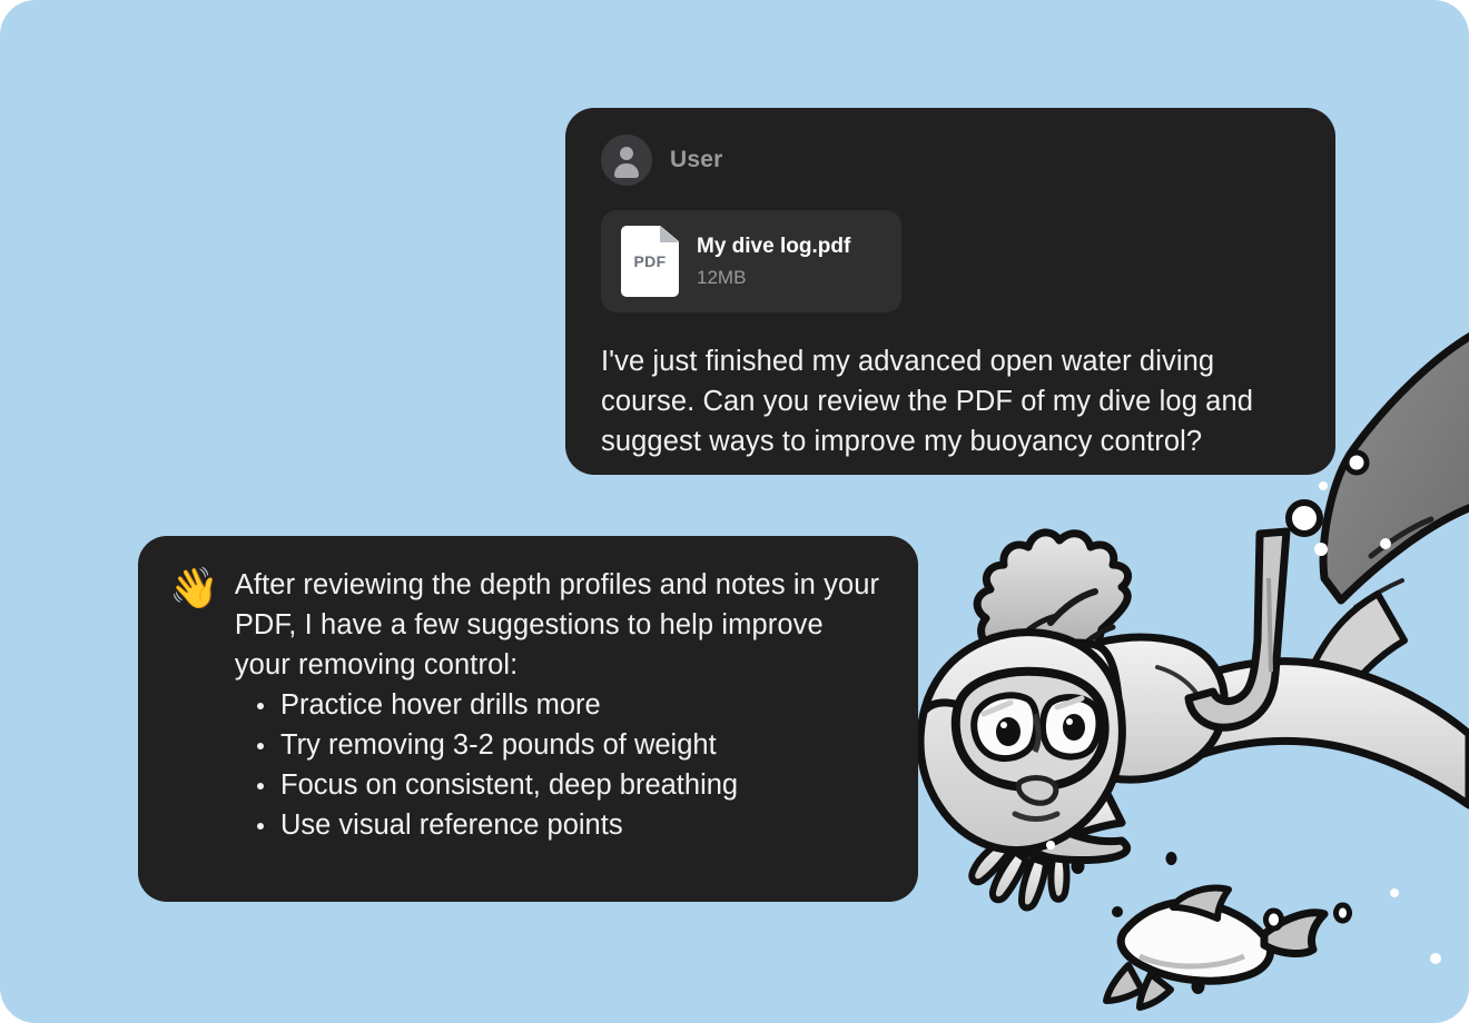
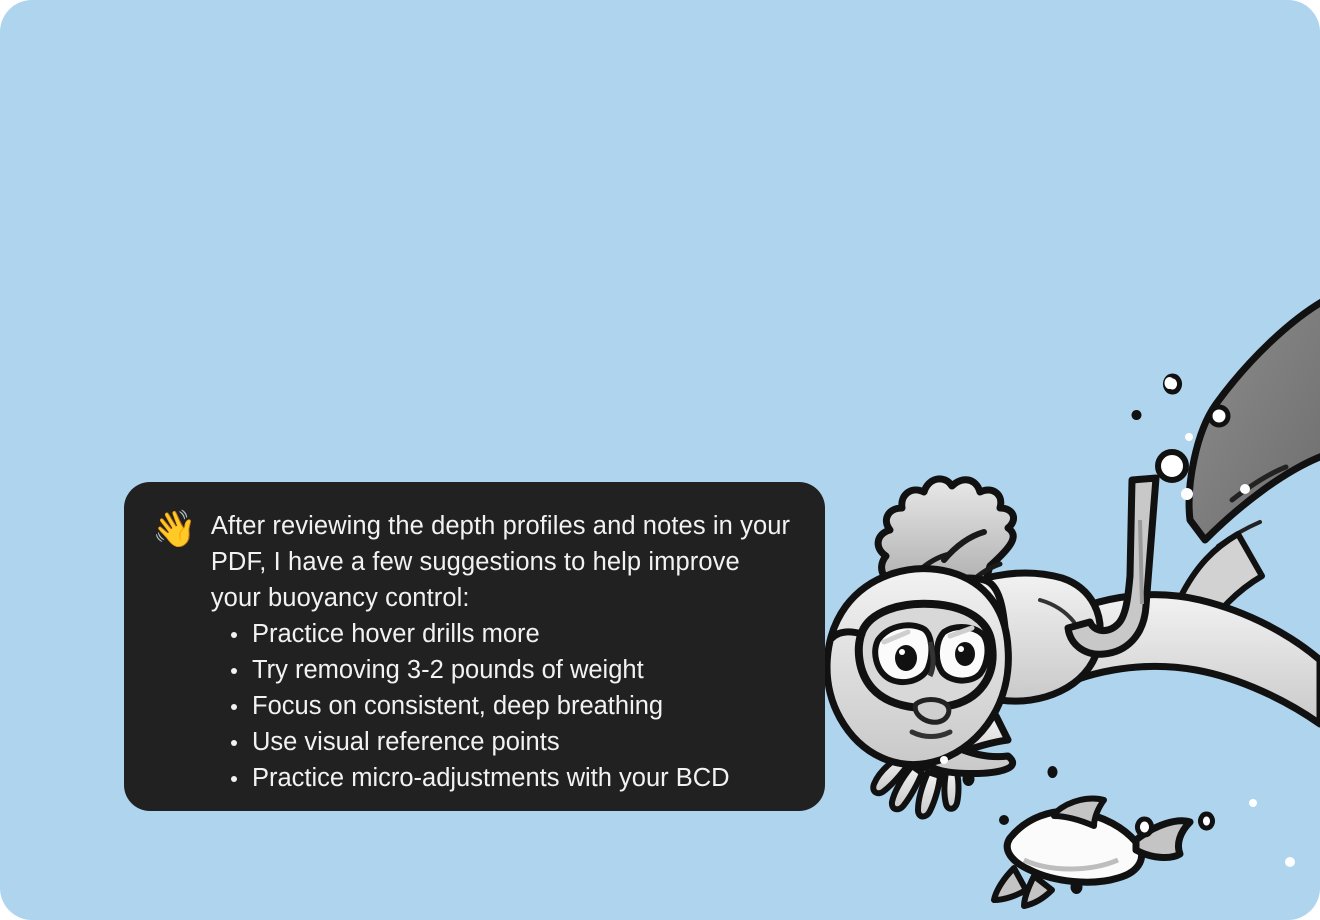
- User
- PDF
- My dive log.pdf
- 12MB
- I've just finished my advanced open water diving course. Can you review the PDF of my dive log and suggest ways to improve my buoyancy control?
  👋
- After reviewing the depth profiles and notes in your PDF, I have a few suggestions to help improve your removing control:
+ After reviewing the depth profiles and notes in your PDF, I have a few suggestions to help improve your buoyancy control:
  Practice hover drills more
  Try removing 3-2 pounds of weight
  Focus on consistent, deep breathing
  Use visual reference points
+ Practice micro-adjustments with your BCD
